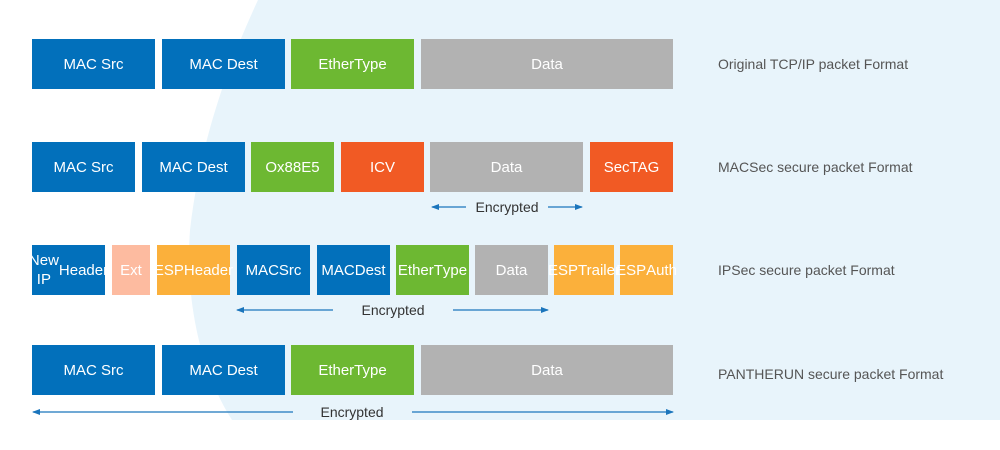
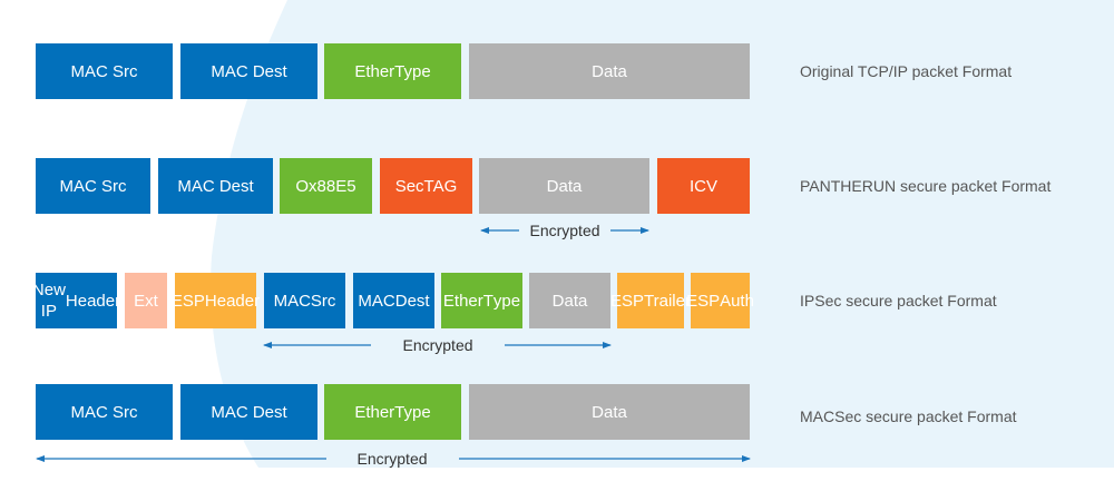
  MAC Src
  MAC Dest
  EtherType
  Data
  Original TCP/IP packet Format
  MAC Src
  MAC Dest
  Ox88E5
- ICV
+ SecTAG
  Data
- SecTAG
+ ICV
- MACSec secure packet Format
+ PANTHERUN secure packet Format
  Encrypted
  New IP
  Header
  Ext
  ESP
  Header
  MAC
  Src
  MAC
  Dest
  EtherT
  ype
  Data
  ESP
  Trailer
  ESP
  Auth
  IPSec secure packet Format
  Encrypted
  MAC Src
  MAC Dest
  EtherType
  Data
- PANTHERUN secure packet Format
+ MACSec secure packet Format
  Encrypted
